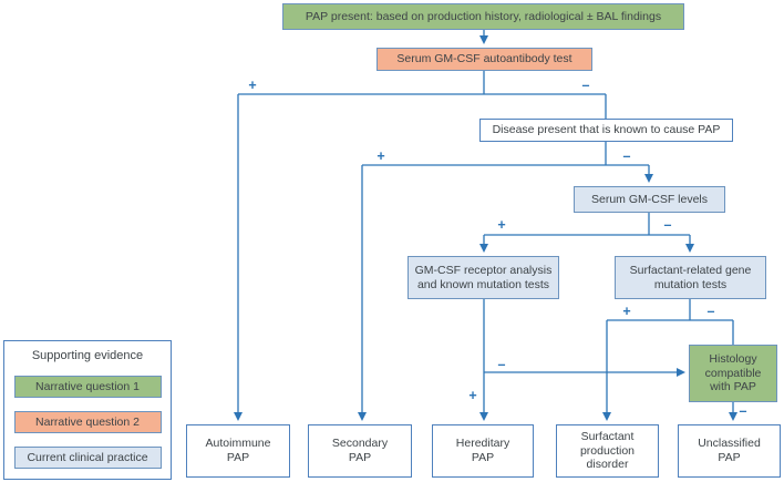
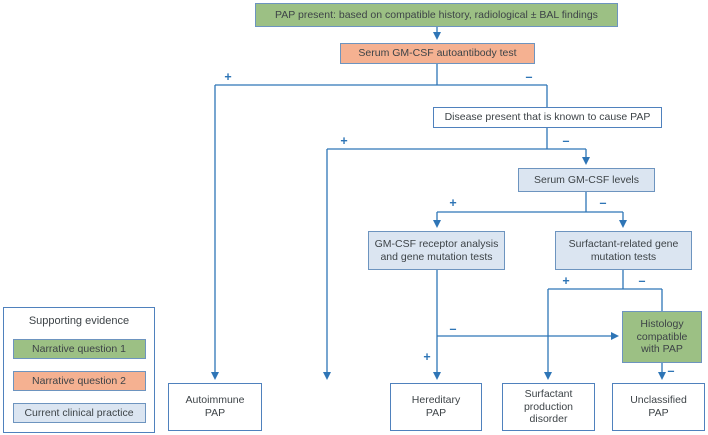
- PAP present: based on production history, radiological ± BAL findings
+ PAP present: based on compatible history, radiological ± BAL findings
  Serum GM-CSF autoantibody test
  Disease present that is known to cause PAP
  Serum GM-CSF levels
- GM-CSF receptor analysis and known mutation tests
+ GM-CSF receptor analysis and gene mutation tests
  Surfactant-related gene mutation tests
  Histology compatible with PAP
  Autoimmune PAP
- Secondary PAP
  Hereditary PAP
  Surfactant production disorder
  Unclassified PAP
  +
  –
  +
  –
  +
  –
  +
  –
  –
  +
  –
  Supporting evidence
  Narrative question 1
  Narrative question 2
  Current clinical practice
